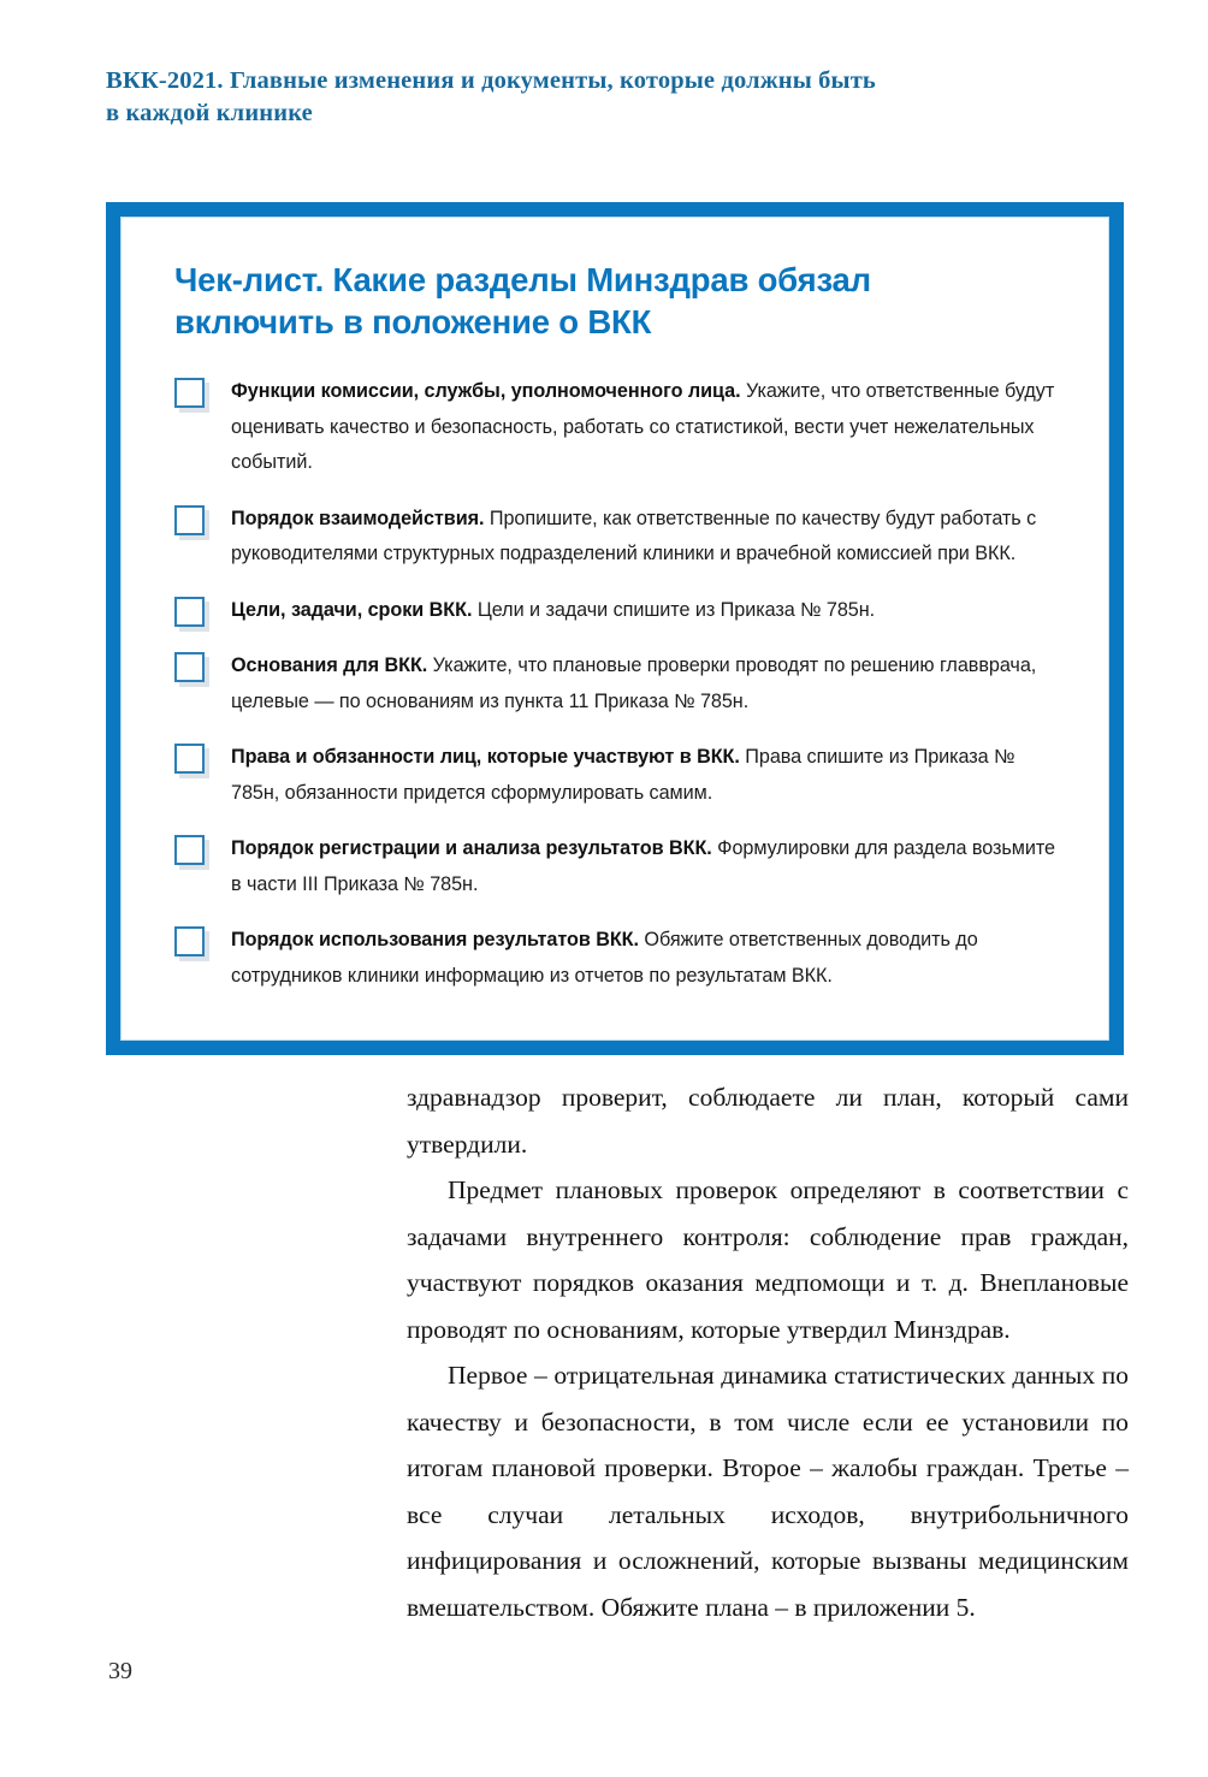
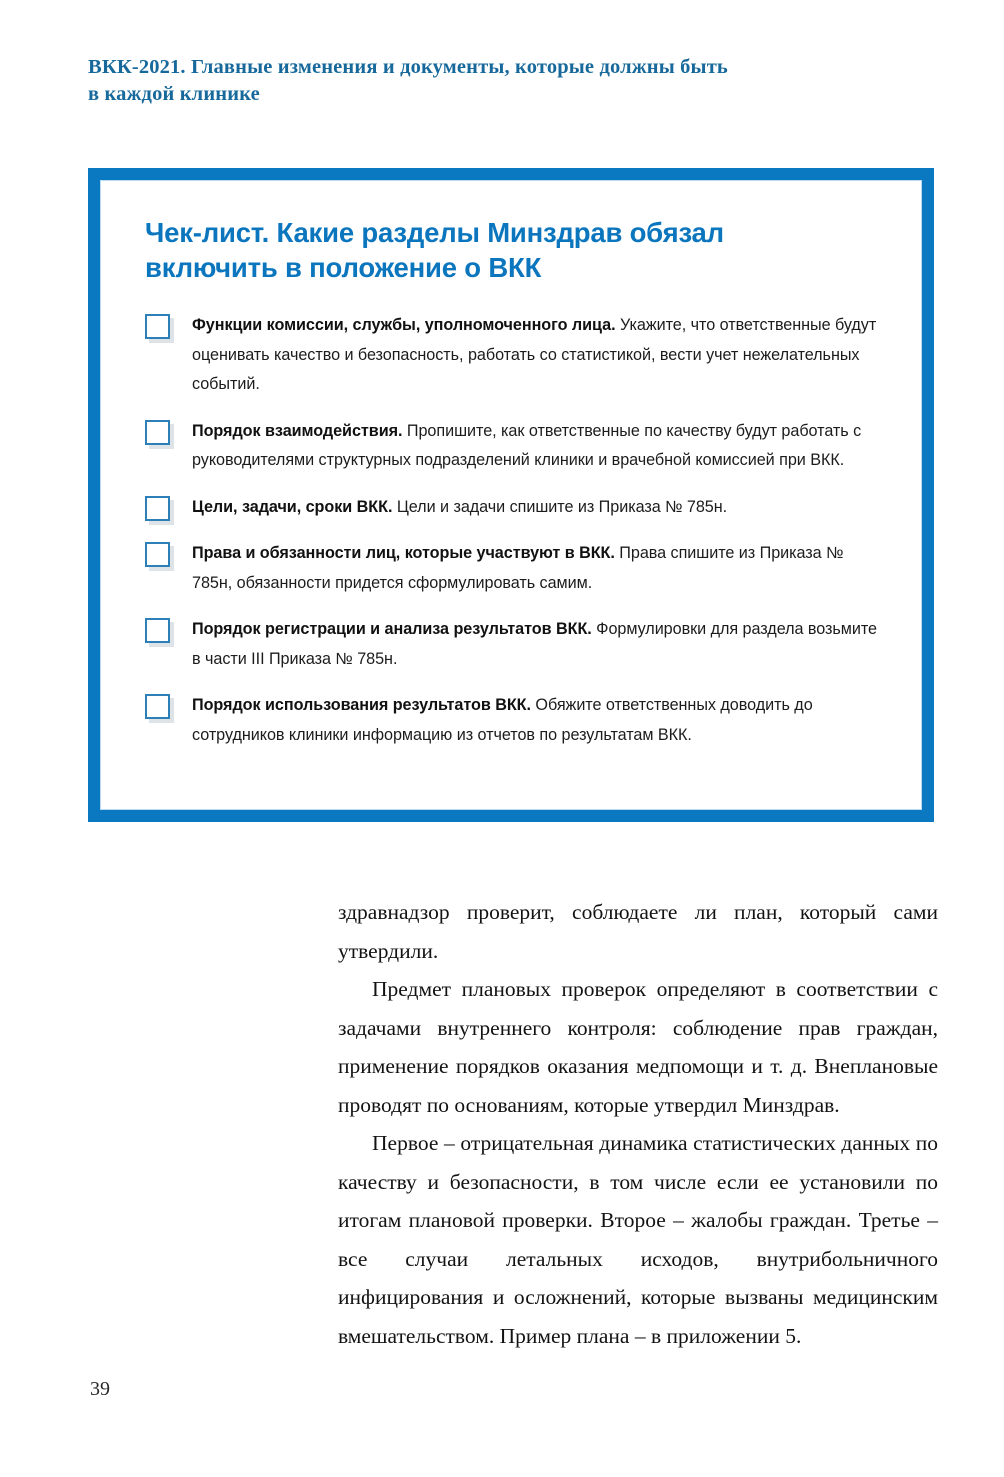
  ВКК-2021. Главные изменения и документы, которые должны быть
  в каждой клинике
  Чек-лист. Какие разделы Минздрав обязал
  включить в положение о ВКК
  Функции комиссии, службы, уполномоченного лица. Укажите, что ответственные будут оценивать качество и безопасность, работать со статистикой, вести учет нежелательных событий.
  Порядок взаимодействия. Пропишите, как ответственные по качеству будут работать с руководителями структурных подразделений клиники и врачебной комиссией при ВКК.
  Цели, задачи, сроки ВКК. Цели и задачи спишите из Приказа № 785н.
- Основания для ВКК. Укажите, что плановые проверки проводят по решению главврача, целевые — по основаниям из пункта 11 Приказа № 785н.
  Права и обязанности лиц, которые участвуют в ВКК. Права спишите из Приказа № 785н, обязанности придется сформулировать самим.
  Порядок регистрации и анализа результатов ВКК. Формулировки для раздела возьмите в части III Приказа № 785н.
  Порядок использования результатов ВКК. Обяжите ответственных доводить до сотрудников клиники информацию из отчетов по результатам ВКК.
  здравнадзор проверит, соблюдаете ли план, который сами утвердили.
- Предмет плановых проверок определяют в соответствии с задачами внутреннего контроля: соблюдение прав граждан, участвуют порядков оказания медпомощи и т. д. Внеплановые проводят по основаниям, которые утвердил Минздрав.
+ Предмет плановых проверок определяют в соответствии с задачами внутреннего контроля: соблюдение прав граждан, применение порядков оказания медпомощи и т. д. Внеплановые проводят по основаниям, которые утвердил Минздрав.
- Первое – отрицательная динамика статистических данных по качеству и безопасности, в том числе если ее установили по итогам плановой проверки. Второе – жалобы граждан. Третье – все случаи летальных исходов, внутрибольничного инфицирования и осложнений, которые вызваны медицинским вмешательством. Обяжите плана – в приложении 5.
+ Первое – отрицательная динамика статистических данных по качеству и безопасности, в том числе если ее установили по итогам плановой проверки. Второе – жалобы граждан. Третье – все случаи летальных исходов, внутрибольничного инфицирования и осложнений, которые вызваны медицинским вмешательством. Пример плана – в приложении 5.
  39
